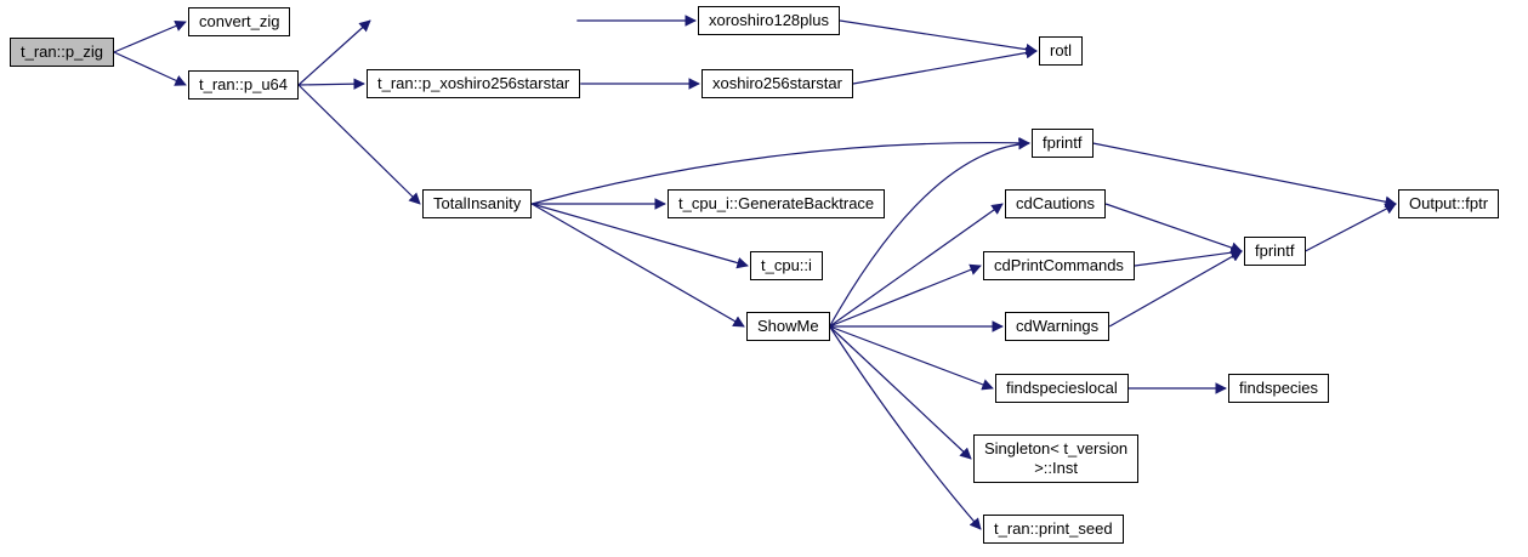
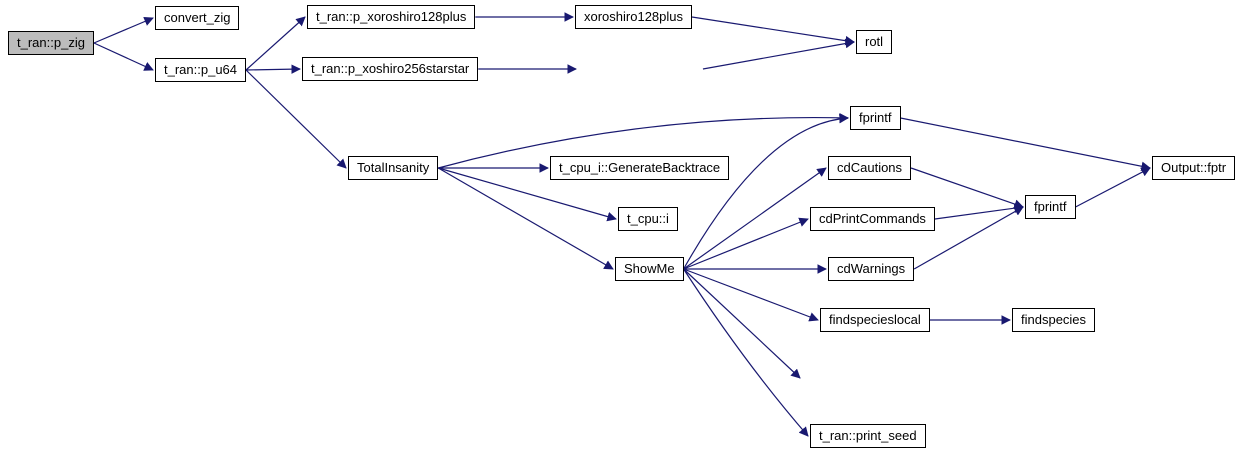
  t_ran::p_zig
  convert_zig
  t_ran::p_u64
+ t_ran::p_xoroshiro128plus
  t_ran::p_xoshiro256starstar
  xoroshiro128plus
- xoshiro256starstar
  rotl
  TotalInsanity
  fprintf
  t_cpu_i::GenerateBacktrace
  t_cpu::i
  ShowMe
  cdCautions
  cdPrintCommands
  fprintf
  cdWarnings
  Output::fptr
  findspecieslocal
  findspecies
- Singleton< t_version
- >::Inst
  t_ran::print_seed
